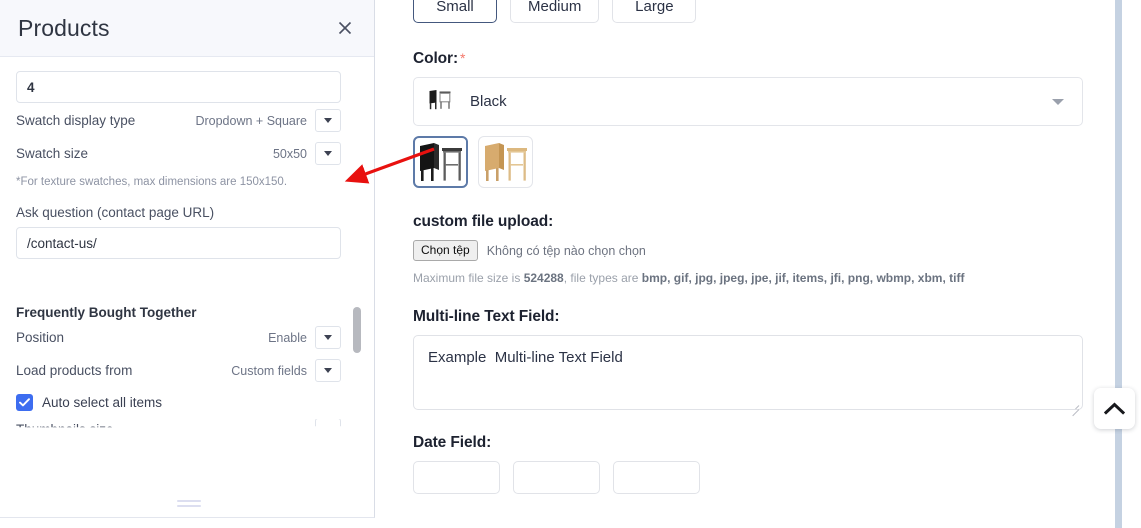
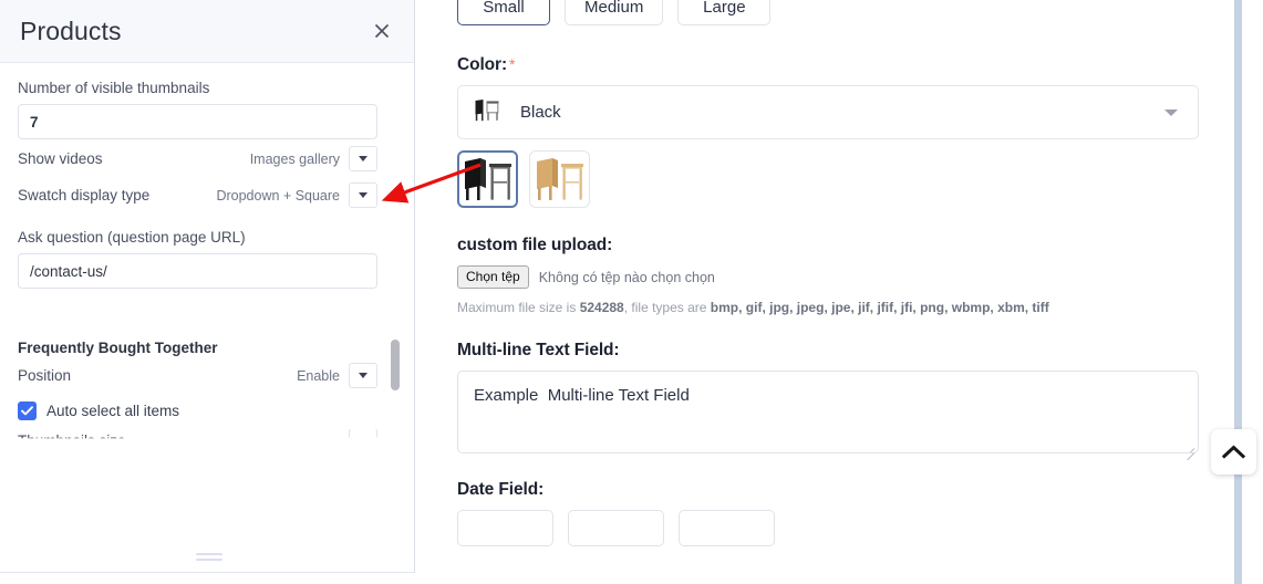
  Products
+ Number of visible thumbnails
- 4
+ 7
+ Show videos
+ Images gallery
  Swatch display type
  Dropdown + Square
- Swatch size
- 50x50
- *For texture swatches, max dimensions are 150x150.
- Ask question (contact page URL)
+ Ask question (question page URL)
  /contact-us/
  Frequently Bought Together
  Position
  Enable
- Load products from
- Custom fields
  Auto select all items
  Small
  Medium
  Large
  Color: *
  Black
  custom file upload:
  Chọn tệp
  Không có tệp nào chọn chọn
- Maximum file size is 524288, file types are bmp, gif, jpg, jpeg, jpe, jif, items, jfi, png, wbmp, xbm, tiff
+ Maximum file size is 524288, file types are bmp, gif, jpg, jpeg, jpe, jif, jfif, jfi, png, wbmp, xbm, tiff
  Multi-line Text Field:
  Example Multi-line Text Field
  Date Field:
